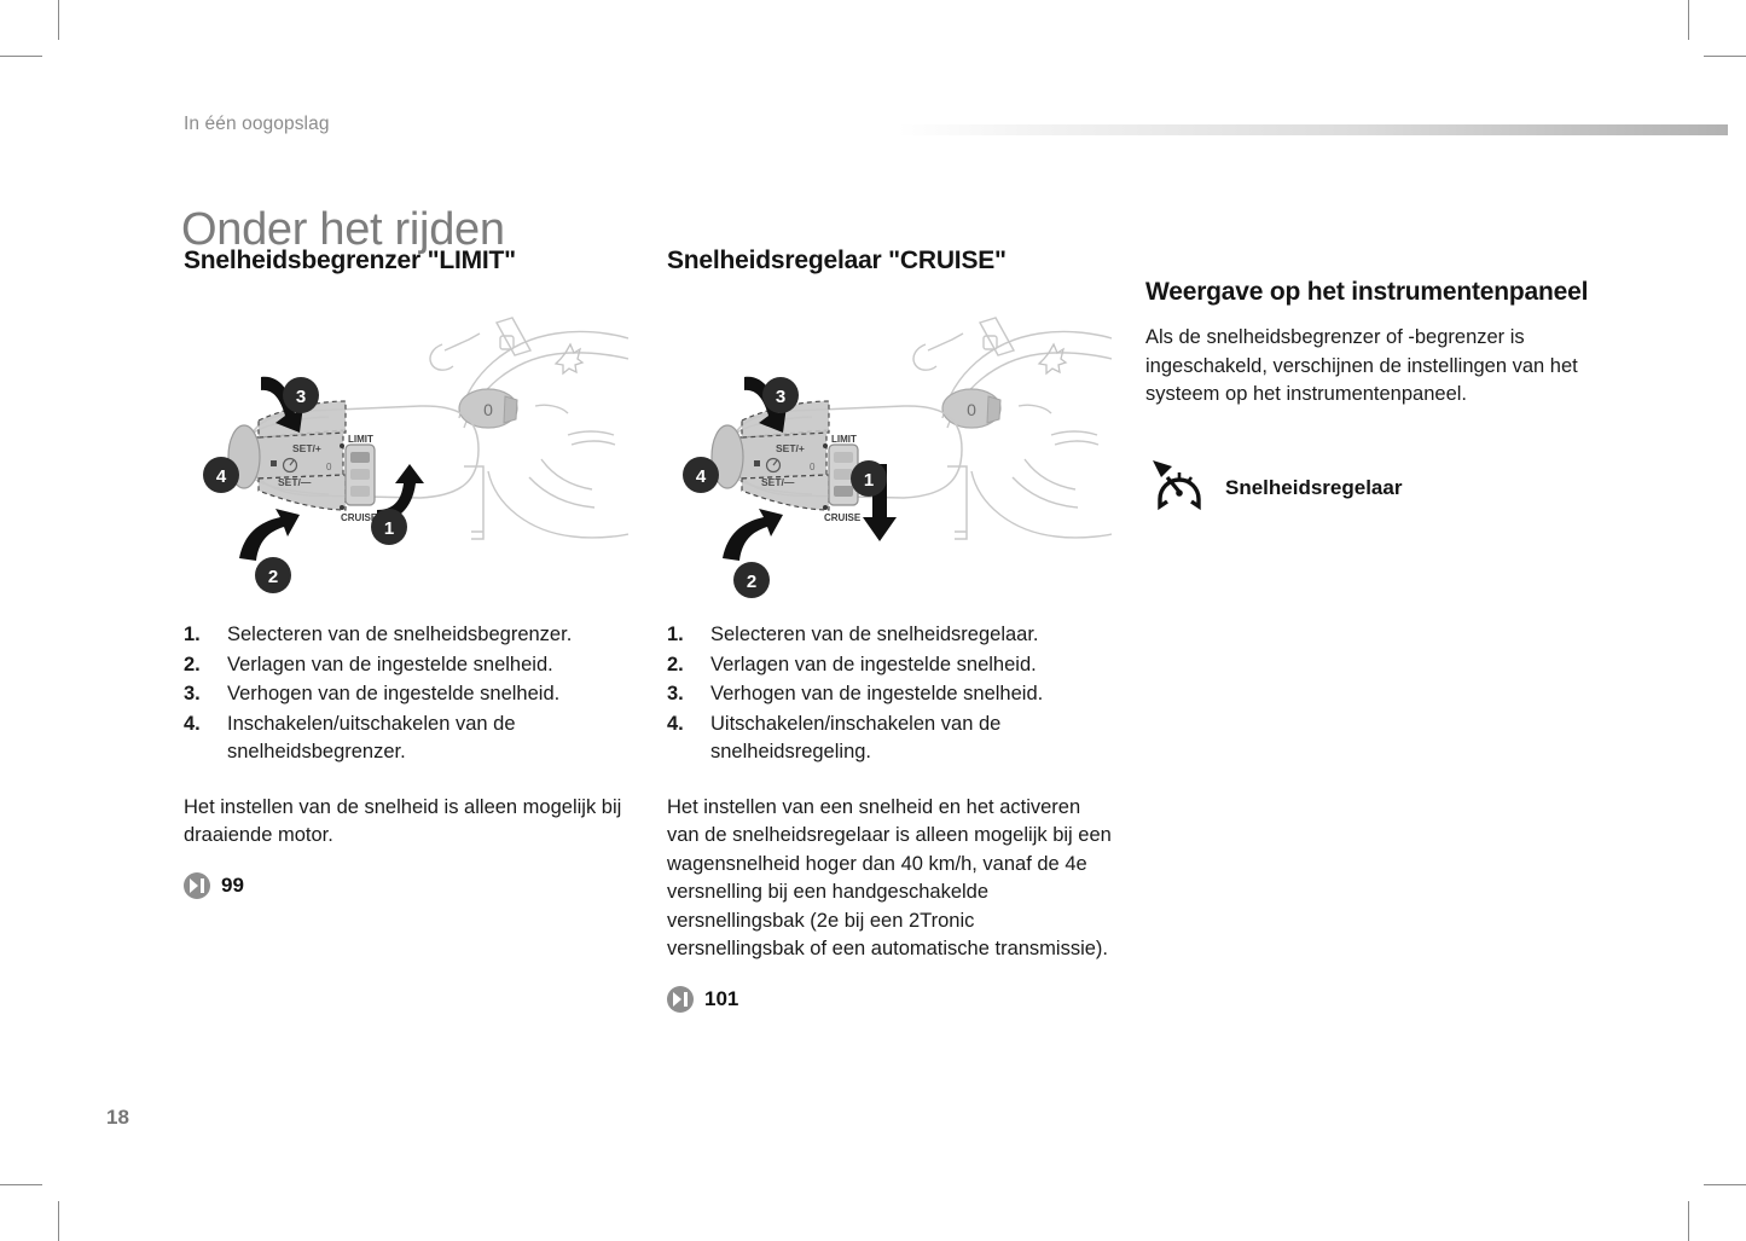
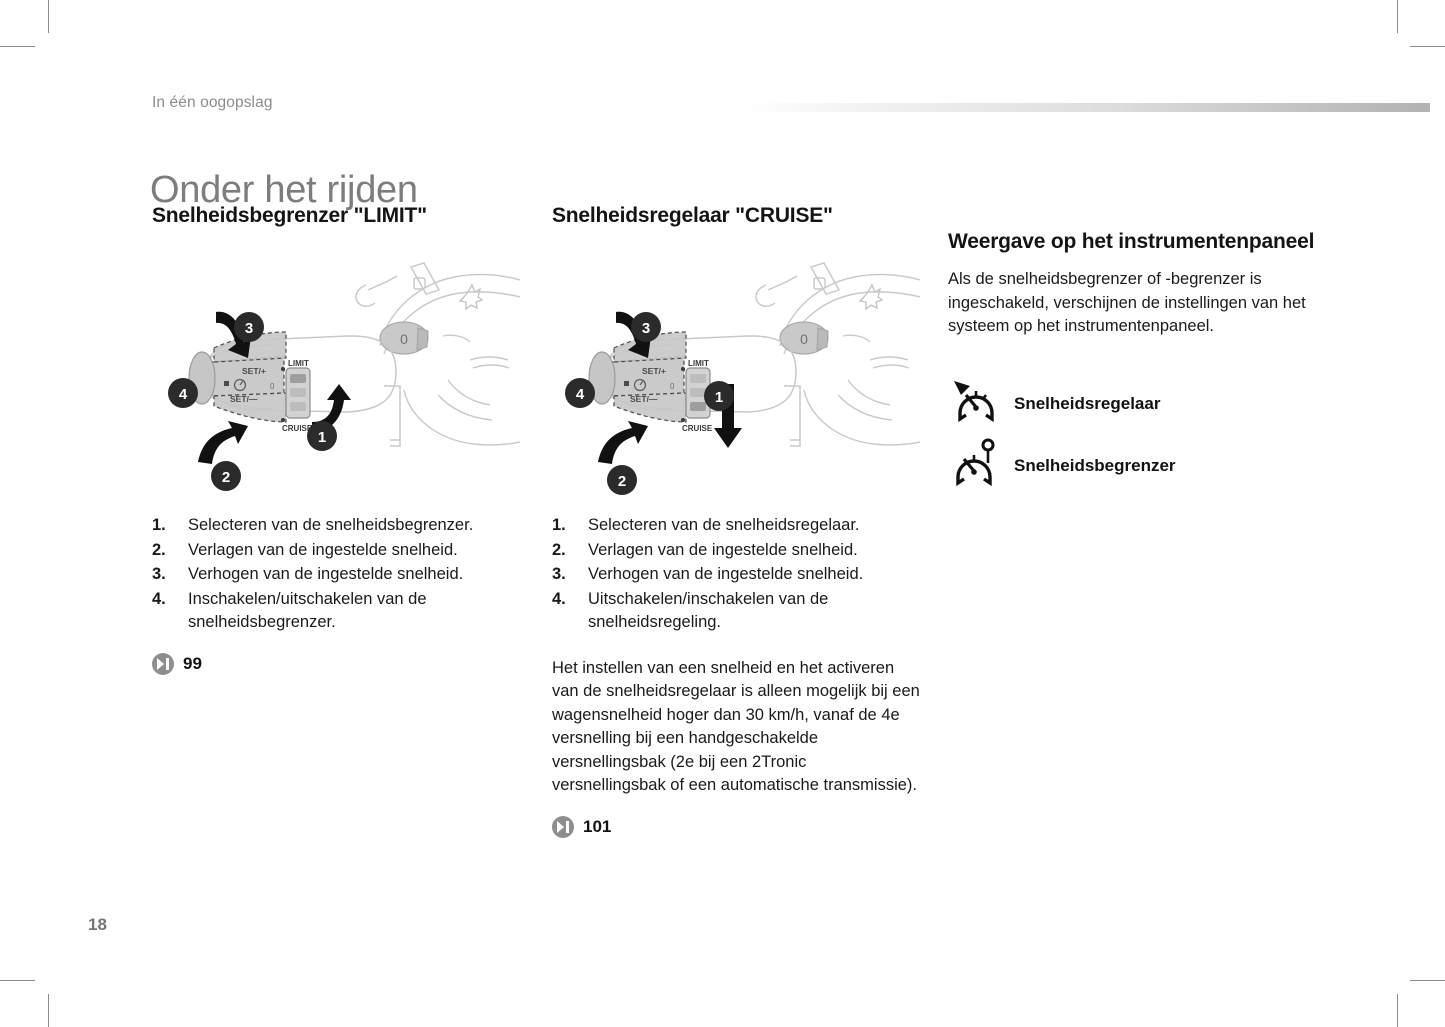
  In één oogopslag
  Onder het rijden
  Snelheidsbegrenzer "LIMIT"
  0
  SET/+
  SET/—
  0
  LIMIT
  CRUIS
  1
  2
  3
  4
  1.
  Selecteren van de snelheidsbegrenzer.
  2.
  Verlagen van de ingestelde snelheid.
  3.
  Verhogen van de ingestelde snelheid.
  4.
  Inschakelen/uitschakelen van de snelheidsbegrenzer.
- Het instellen van de snelheid is alleen mogelijk bij draaiende motor.
  99
  Snelheidsregelaar "CRUISE"
  0
  SET/+
  SET/—
  0
  LIMIT
  CRUISE
  1
  2
  3
  4
  1.
  Selecteren van de snelheidsregelaar.
  2.
  Verlagen van de ingestelde snelheid.
  3.
  Verhogen van de ingestelde snelheid.
  4.
  Uitschakelen/inschakelen van de snelheidsregeling.
- Het instellen van een snelheid en het activeren van de snelheidsregelaar is alleen mogelijk bij een wagensnelheid hoger dan 40 km/h, vanaf de 4e versnelling bij een handgeschakelde versnellingsbak (2e bij een 2Tronic versnellingsbak of een automatische transmissie).
+ Het instellen van een snelheid en het activeren van de snelheidsregelaar is alleen mogelijk bij een wagensnelheid hoger dan 30 km/h, vanaf de 4e versnelling bij een handgeschakelde versnellingsbak (2e bij een 2Tronic versnellingsbak of een automatische transmissie).
  101
  Weergave op het instrumentenpaneel
  Als de snelheidsbegrenzer of -begrenzer is ingeschakeld, verschijnen de instellingen van het systeem op het instrumentenpaneel.
  Snelheidsregelaar
+ Snelheidsbegrenzer
  18
